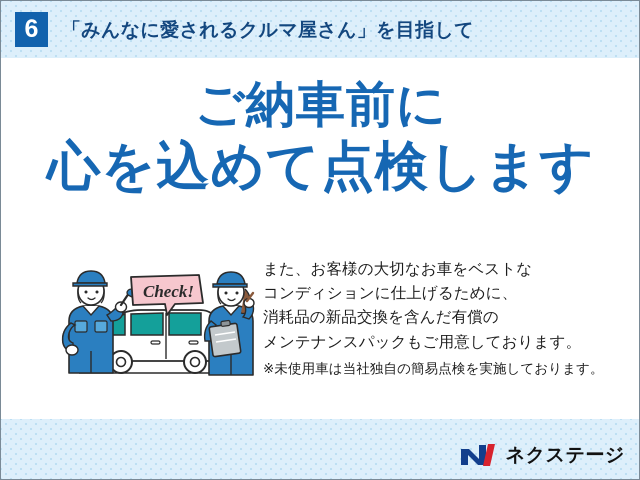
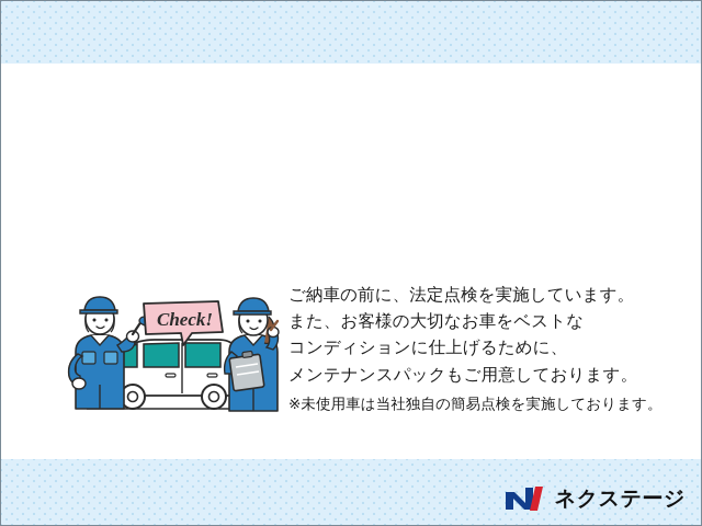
- 6
- 「みんなに愛されるクルマ屋さん」を目指して
- ご納車前に
- 心を込めて点検します
  Check!
+ ご納車の前に、法定点検を実施しています。
  また、お客様の大切なお車をベストな
  コンディションに仕上げるために、
- 消耗品の新品交換を含んだ有償の
  メンテナンスパックもご用意しております。
  ※未使用車は当社独自の簡易点検を実施しております。
  ネクステージ
